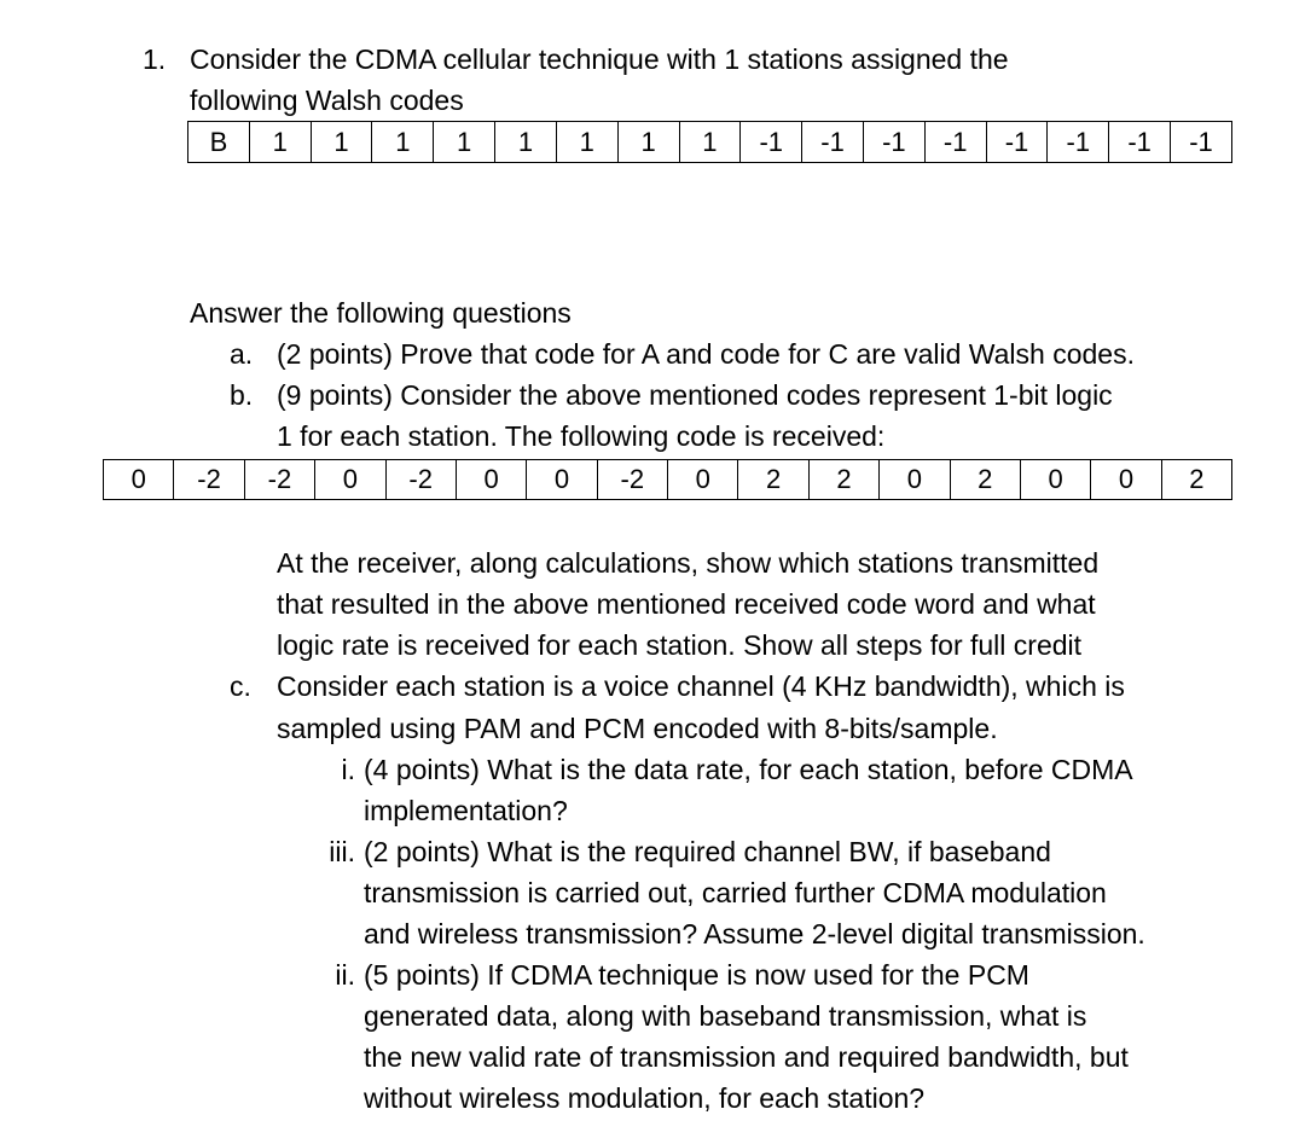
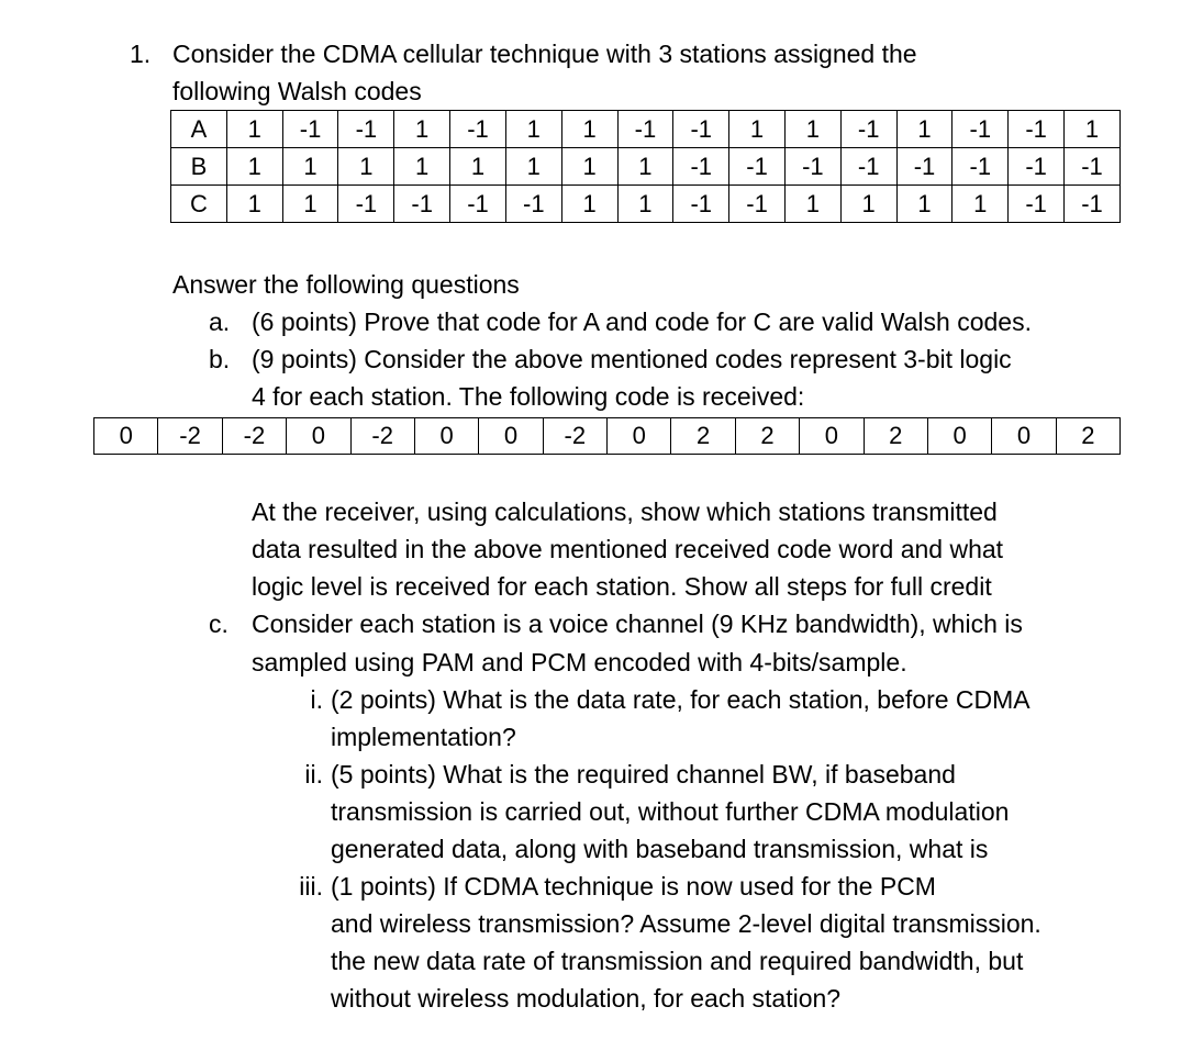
  1.
- Consider the CDMA cellular technique with 1 stations assigned the
+ Consider the CDMA cellular technique with 3 stations assigned the
  following Walsh codes
+ A	1	-1	-1	1	-1	1	1	-1	-1	1	1	-1	1	-1	-1	1
  B	1	1	1	1	1	1	1	1	-1	-1	-1	-1	-1	-1	-1	-1
+ C	1	1	-1	-1	-1	-1	1	1	-1	-1	1	1	1	1	-1	-1
  Answer the following questions
  a.
- (2 points) Prove that code for A and code for C are valid Walsh codes.
+ (6 points) Prove that code for A and code for C are valid Walsh codes.
  b.
- (9 points) Consider the above mentioned codes represent 1-bit logic
+ (9 points) Consider the above mentioned codes represent 3-bit logic
- 1 for each station. The following code is received:
+ 4 for each station. The following code is received:
  0	-2	-2	0	-2	0	0	-2	0	2	2	0	2	0	0	2
- At the receiver, along calculations, show which stations transmitted
+ At the receiver, using calculations, show which stations transmitted
- that resulted in the above mentioned received code word and what
+ data resulted in the above mentioned received code word and what
- logic rate is received for each station. Show all steps for full credit
+ logic level is received for each station. Show all steps for full credit
  c.
- Consider each station is a voice channel (4 KHz bandwidth), which is
+ Consider each station is a voice channel (9 KHz bandwidth), which is
- sampled using PAM and PCM encoded with 8-bits/sample.
+ sampled using PAM and PCM encoded with 4-bits/sample.
  i.
- (4 points) What is the data rate, for each station, before CDMA
+ (2 points) What is the data rate, for each station, before CDMA
  implementation?
- iii.
+ ii.
- (2 points) What is the required channel BW, if baseband
+ (5 points) What is the required channel BW, if baseband
- transmission is carried out, carried further CDMA modulation
+ transmission is carried out, without further CDMA modulation
- and wireless transmission? Assume 2-level digital transmission.
+ generated data, along with baseband transmission, what is
- ii.
+ iii.
- (5 points) If CDMA technique is now used for the PCM
+ (1 points) If CDMA technique is now used for the PCM
- generated data, along with baseband transmission, what is
+ and wireless transmission? Assume 2-level digital transmission.
- the new valid rate of transmission and required bandwidth, but
+ the new data rate of transmission and required bandwidth, but
  without wireless modulation, for each station?
